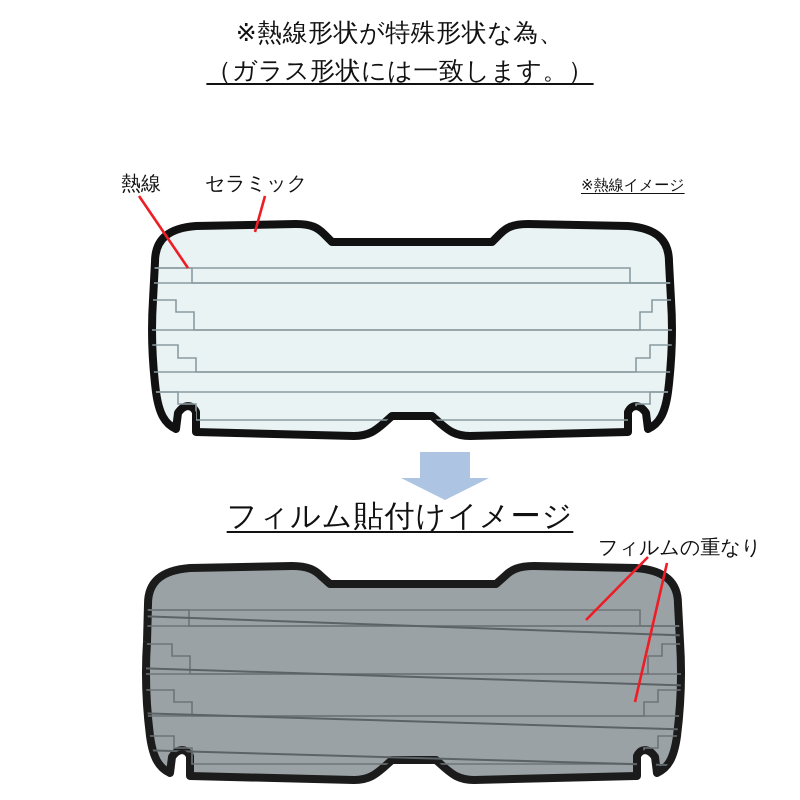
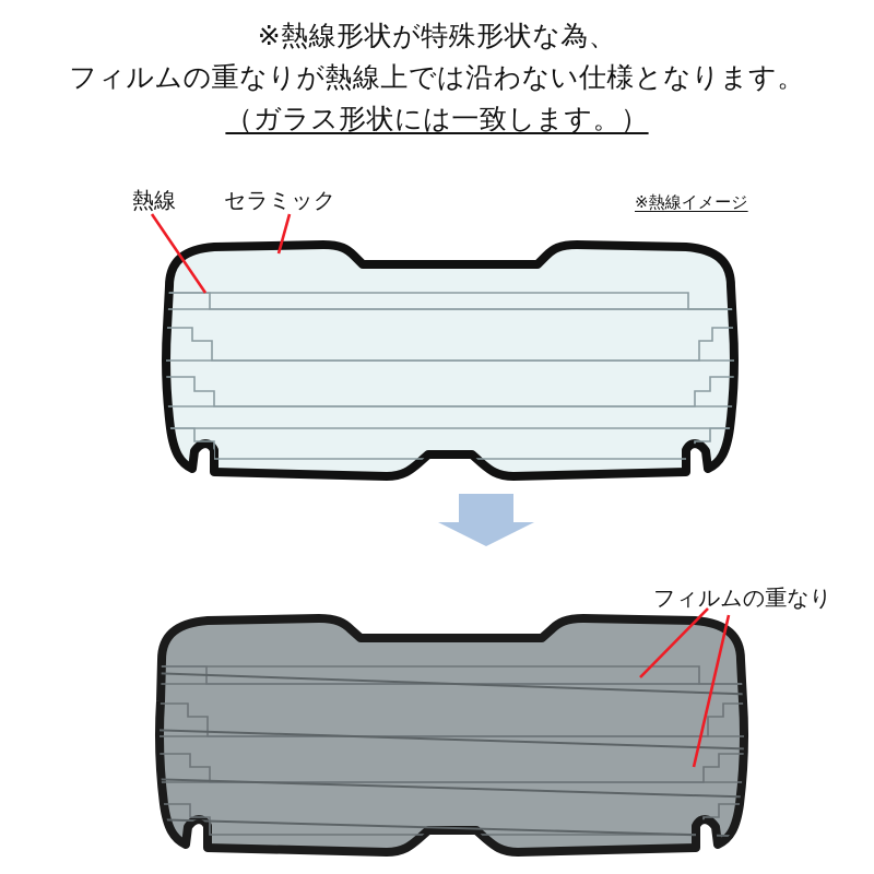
  ※熱線形状が特殊形状な為、
+ フィルムの重なりが熱線上では沿わない仕様となります。
  （ガラス形状には一致します。）
  熱線
  セラミック
  ※熱線イメージ
- フィルム貼付けイメージ
  フィルムの重なり
